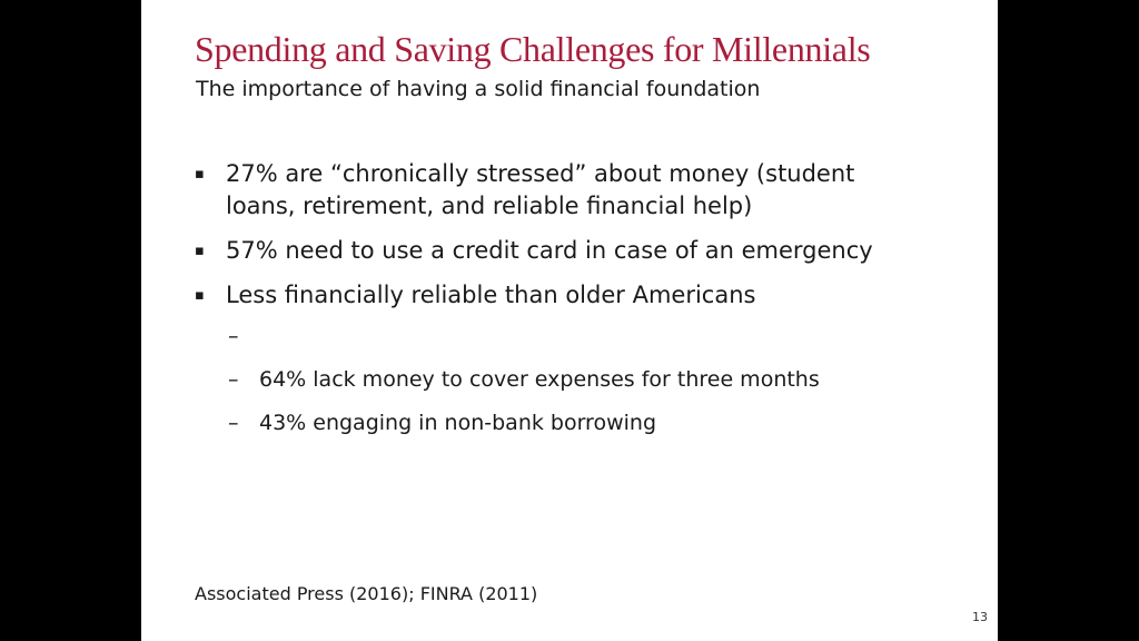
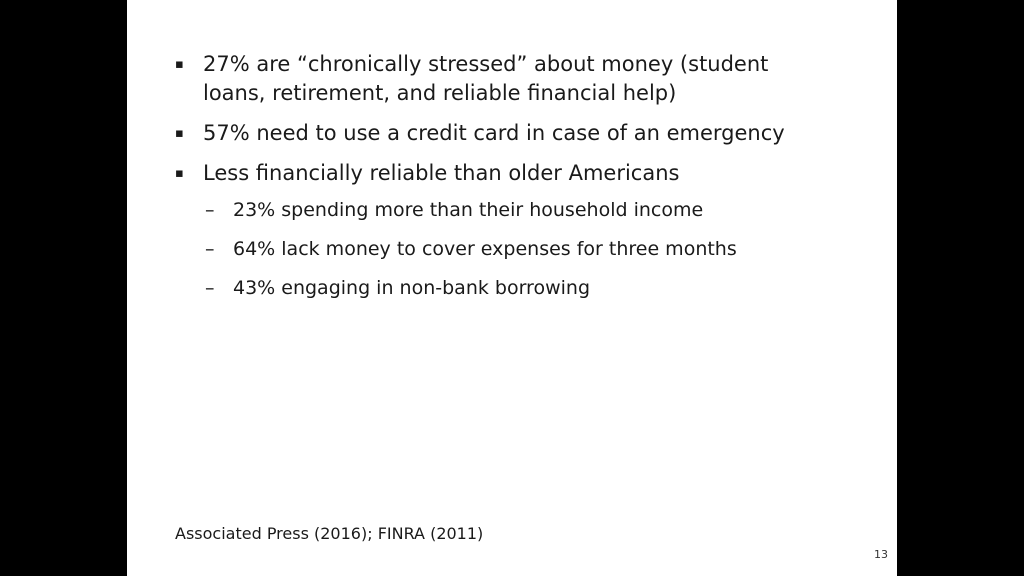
- Spending and Saving Challenges for Millennials
- The importance of having a solid financial foundation
  ▪
  27% are “chronically stressed” about money (student loans, retirement, and reliable financial help)
  ▪
  57% need to use a credit card in case of an emergency
  ▪
  Less financially reliable than older Americans
  –
+ 23% spending more than their household income
  –
  64% lack money to cover expenses for three months
  –
  43% engaging in non-bank borrowing
  Associated Press (2016); FINRA (2011)
  13
